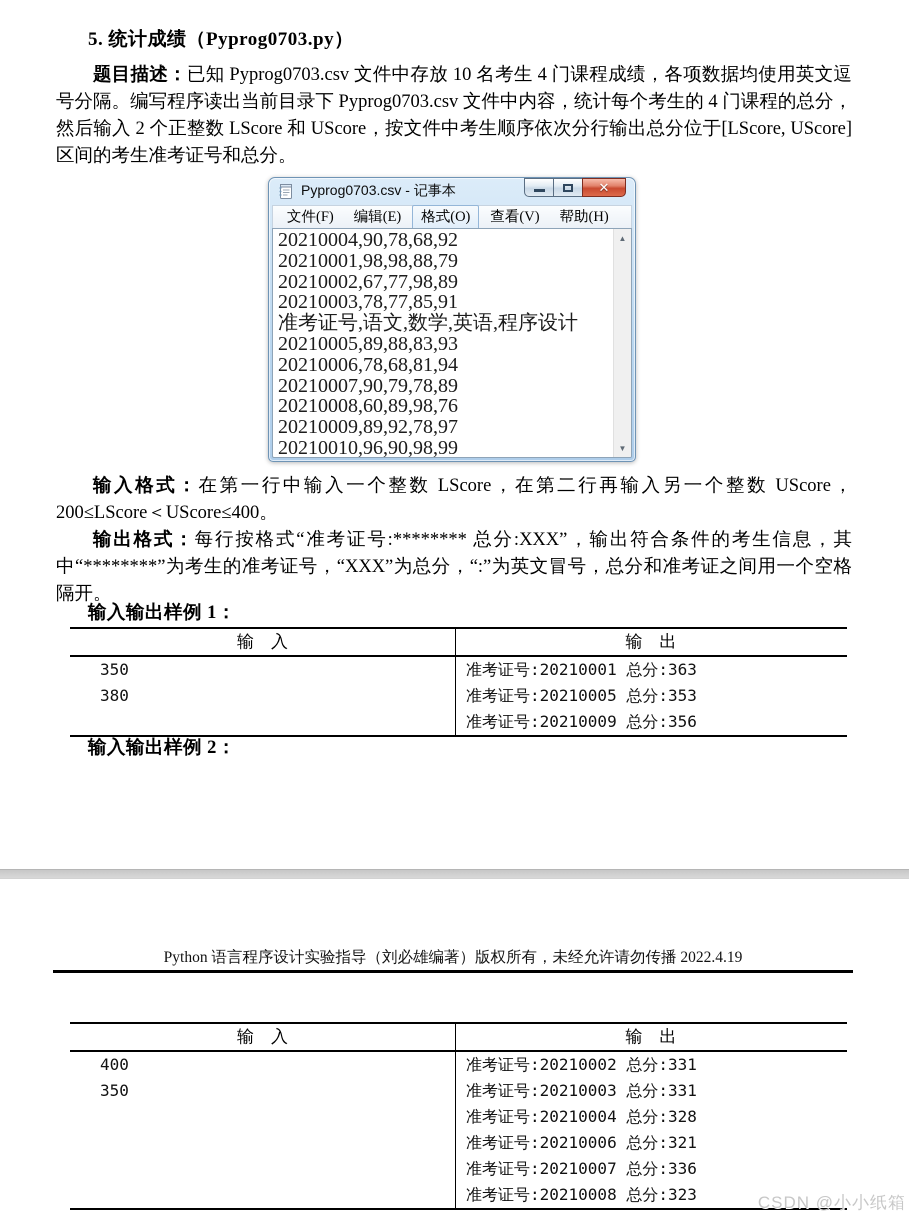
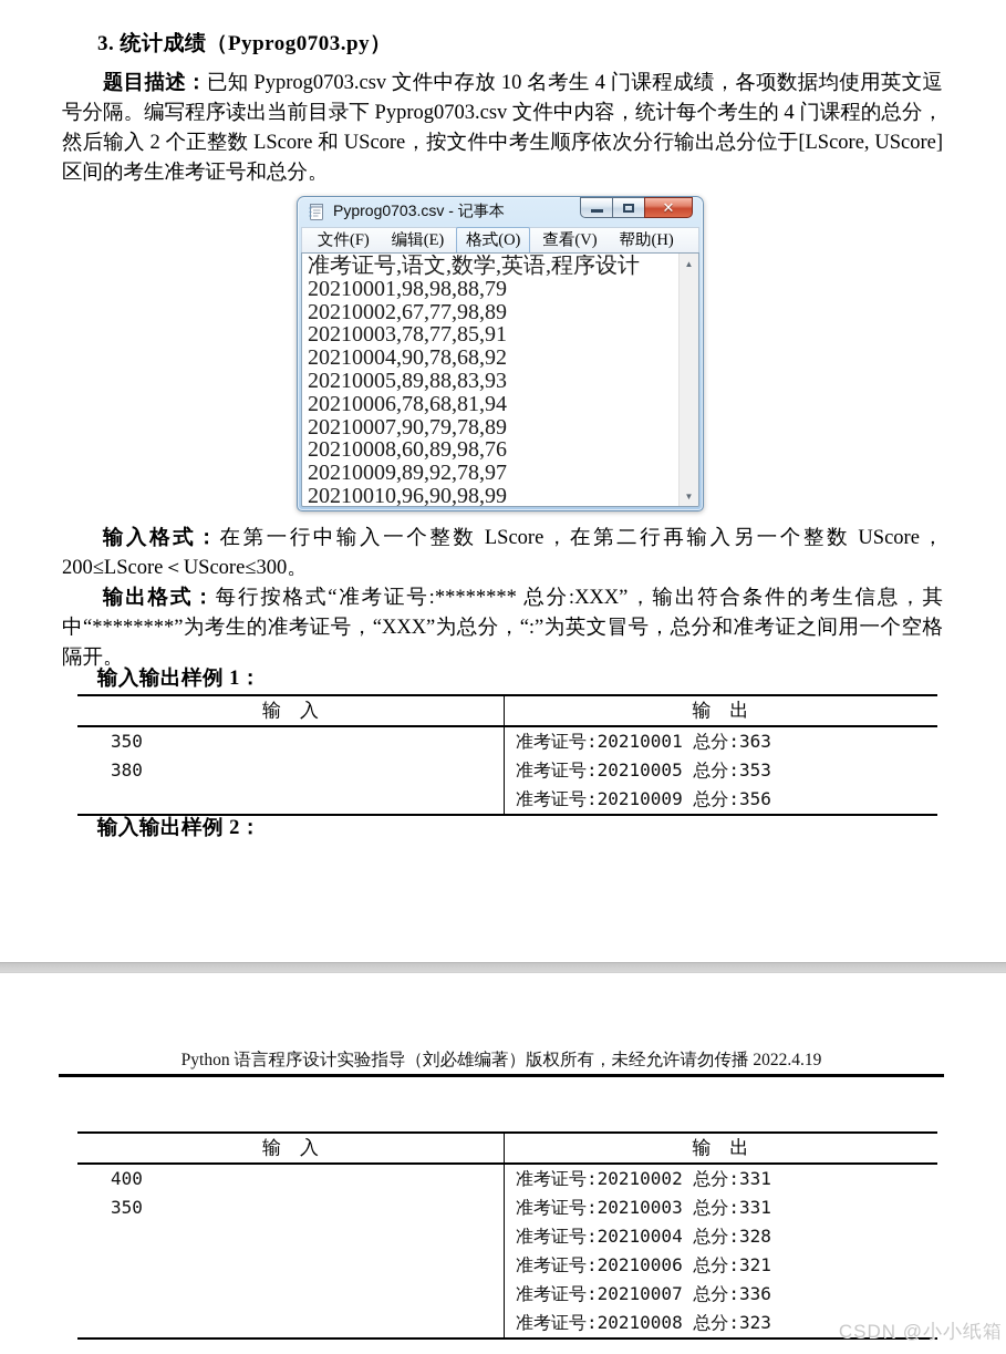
- 5. 统计成绩（Pyprog0703.py）
+ 3. 统计成绩（Pyprog0703.py）
  题目描述：已知 Pyprog0703.csv 文件中存放 10 名考生 4 门课程成绩，各项数据均使用英文逗号分隔。编写程序读出当前目录下 Pyprog0703.csv 文件中内容，统计每个考生的 4 门课程的总分，然后输入 2 个正整数 LScore 和 UScore，按文件中考生顺序依次分行输出总分位于[LScore, UScore]区间的考生准考证号和总分。
  Pyprog0703.csv - 记事本
  ✕
  文件(F)
  编辑(E)
  格式(O)
  查看(V)
  帮助(H)
- 20210004,90,78,68,92
+ 准考证号,语文,数学,英语,程序设计
  20210001,98,98,88,79
  20210002,67,77,98,89
  20210003,78,77,85,91
- 准考证号,语文,数学,英语,程序设计
+ 20210004,90,78,68,92
  20210005,89,88,83,93
  20210006,78,68,81,94
  20210007,90,79,78,89
  20210008,60,89,98,76
  20210009,89,92,78,97
  20210010,96,90,98,99
  ▲
  ▼
- 输入格式：在第一行中输入一个整数 LScore，在第二行再输入另一个整数 UScore，200≤LScore＜UScore≤400。
+ 输入格式：在第一行中输入一个整数 LScore，在第二行再输入另一个整数 UScore，200≤LScore＜UScore≤300。
  输出格式：每行按格式“准考证号:******** 总分:XXX”，输出符合条件的考生信息，其中“********”为考生的准考证号，“XXX”为总分，“:”为英文冒号，总分和准考证之间用一个空格隔开。
  输入输出样例 1：
  输 入
  输 出
  350
  380
  准考证号:20210001 总分:363
  准考证号:20210005 总分:353
  准考证号:20210009 总分:356
  输入输出样例 2：
  Python 语言程序设计实验指导（刘必雄编著）版权所有，未经允许请勿传播 2022.4.19
  输 入
  输 出
  400
  350
  准考证号:20210002 总分:331
  准考证号:20210003 总分:331
  准考证号:20210004 总分:328
  准考证号:20210006 总分:321
  准考证号:20210007 总分:336
  准考证号:20210008 总分:323
  CSDN @小小纸箱
